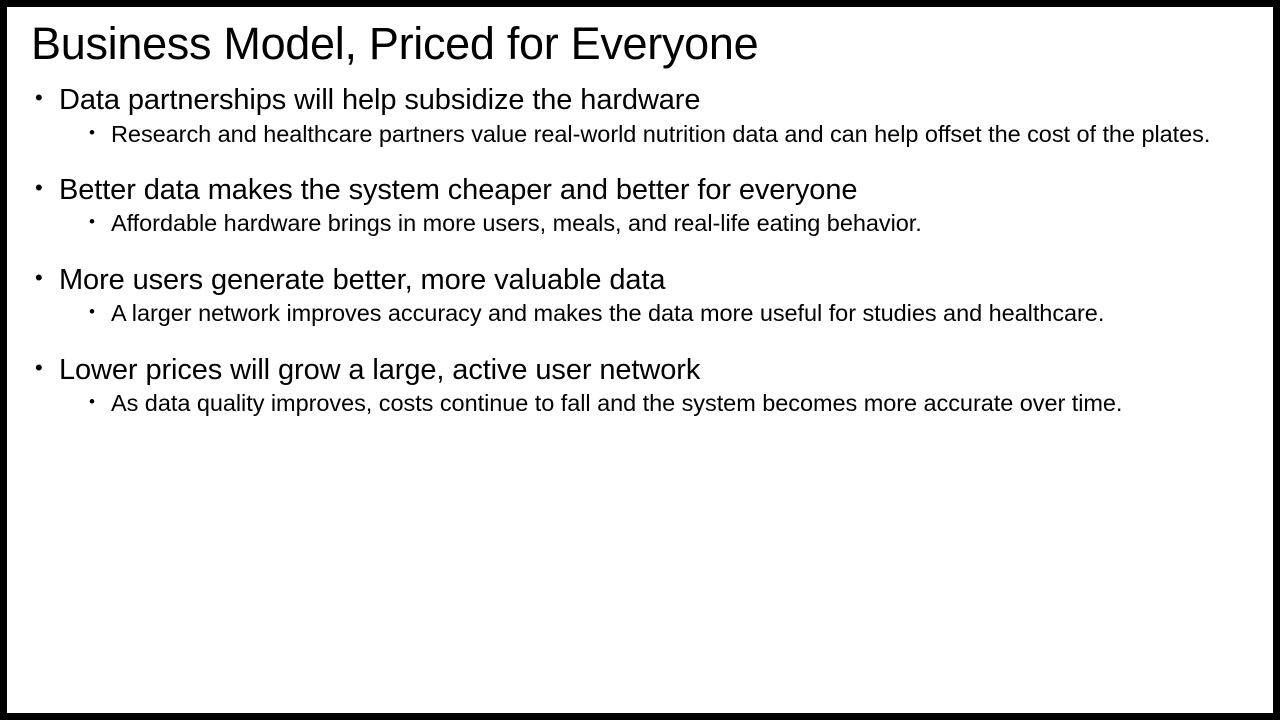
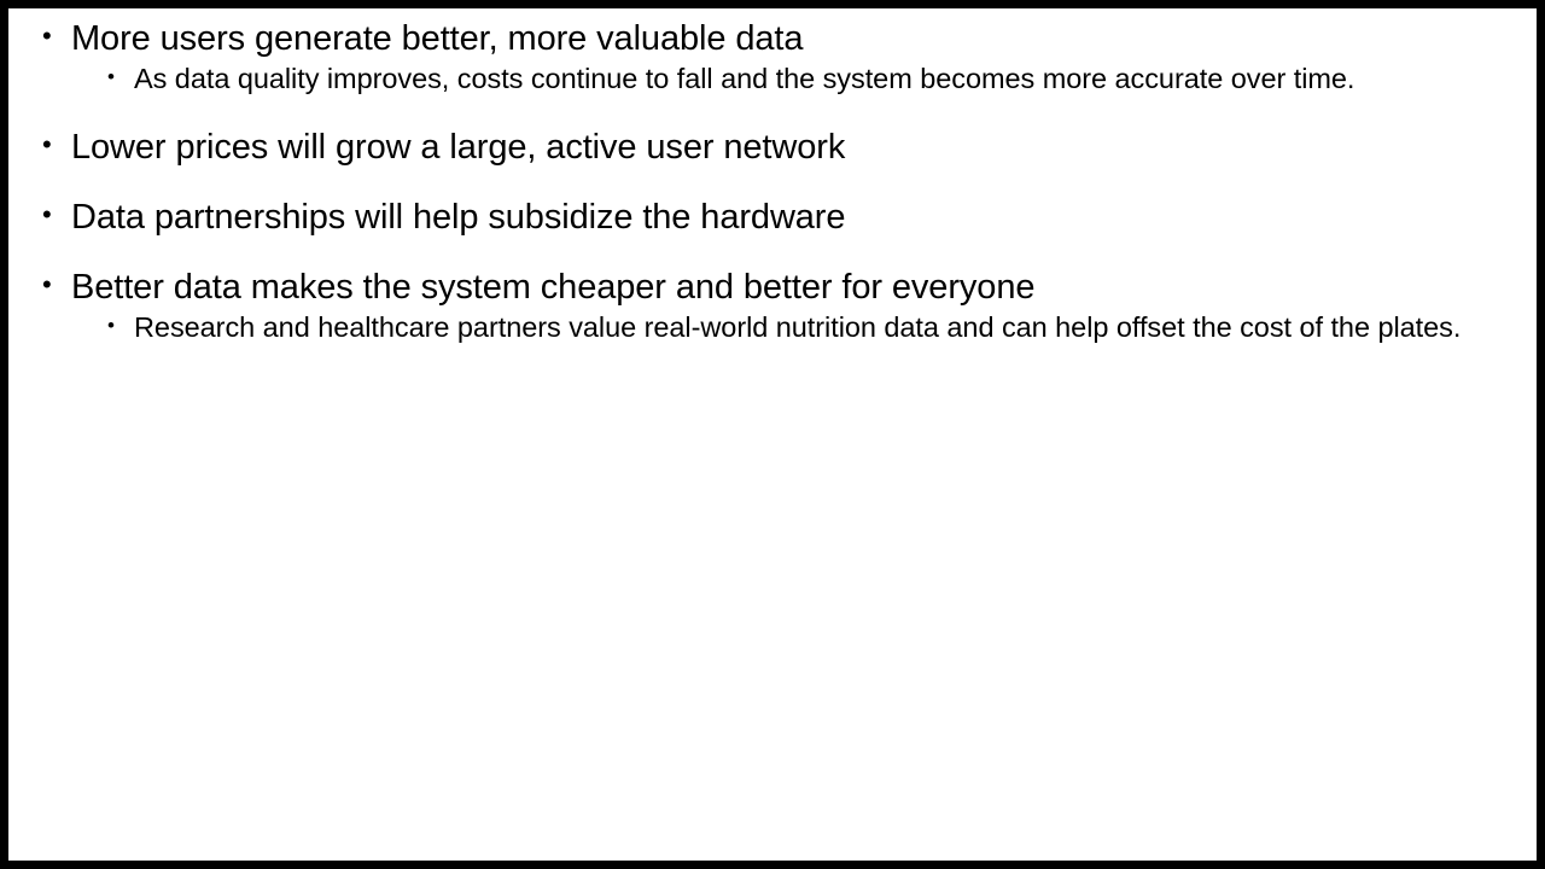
- Business Model, Priced for Everyone
- Data partnerships will help subsidize the hardware
+ More users generate better, more valuable data
- Research and healthcare partners value real-world nutrition data and can help offset the cost of the plates.
+ As data quality improves, costs continue to fall and the system becomes more accurate over time.
- Better data makes the system cheaper and better for everyone
+ Lower prices will grow a large, active user network
- Affordable hardware brings in more users, meals, and real-life eating behavior.
- More users generate better, more valuable data
+ Data partnerships will help subsidize the hardware
- A larger network improves accuracy and makes the data more useful for studies and healthcare.
- Lower prices will grow a large, active user network
+ Better data makes the system cheaper and better for everyone
- As data quality improves, costs continue to fall and the system becomes more accurate over time.
+ Research and healthcare partners value real-world nutrition data and can help offset the cost of the plates.
